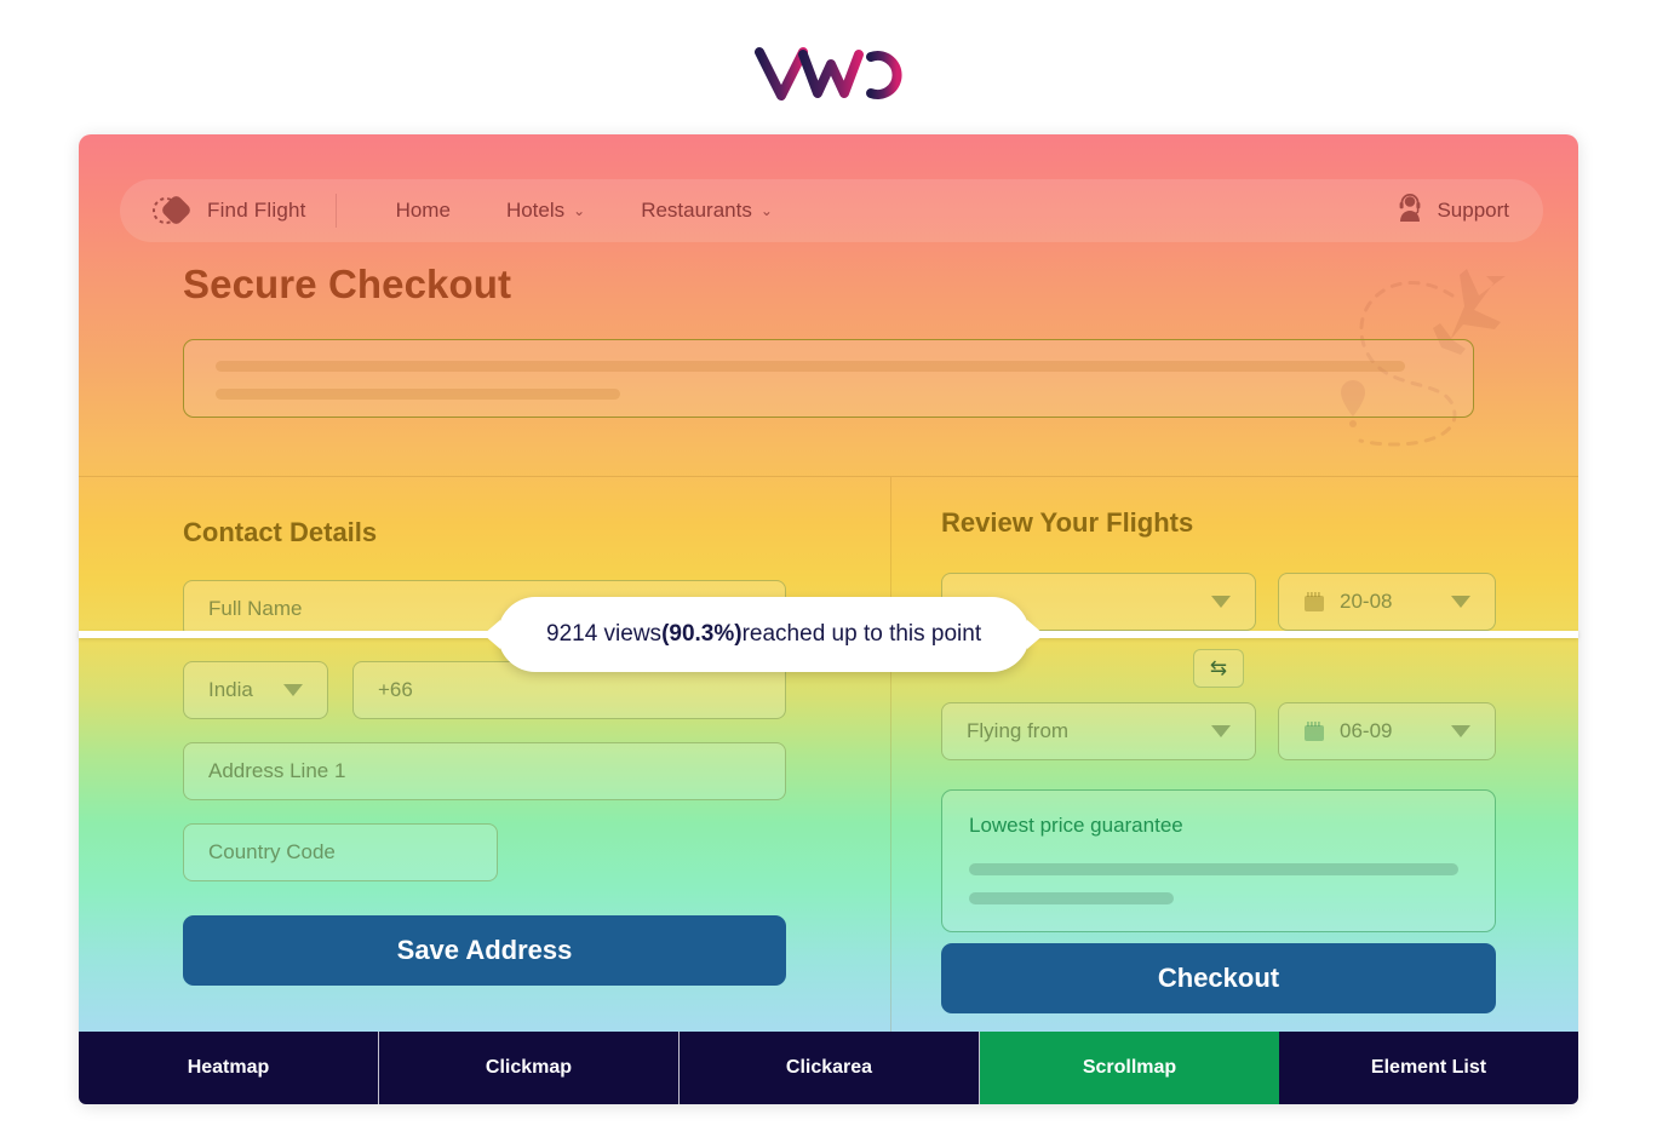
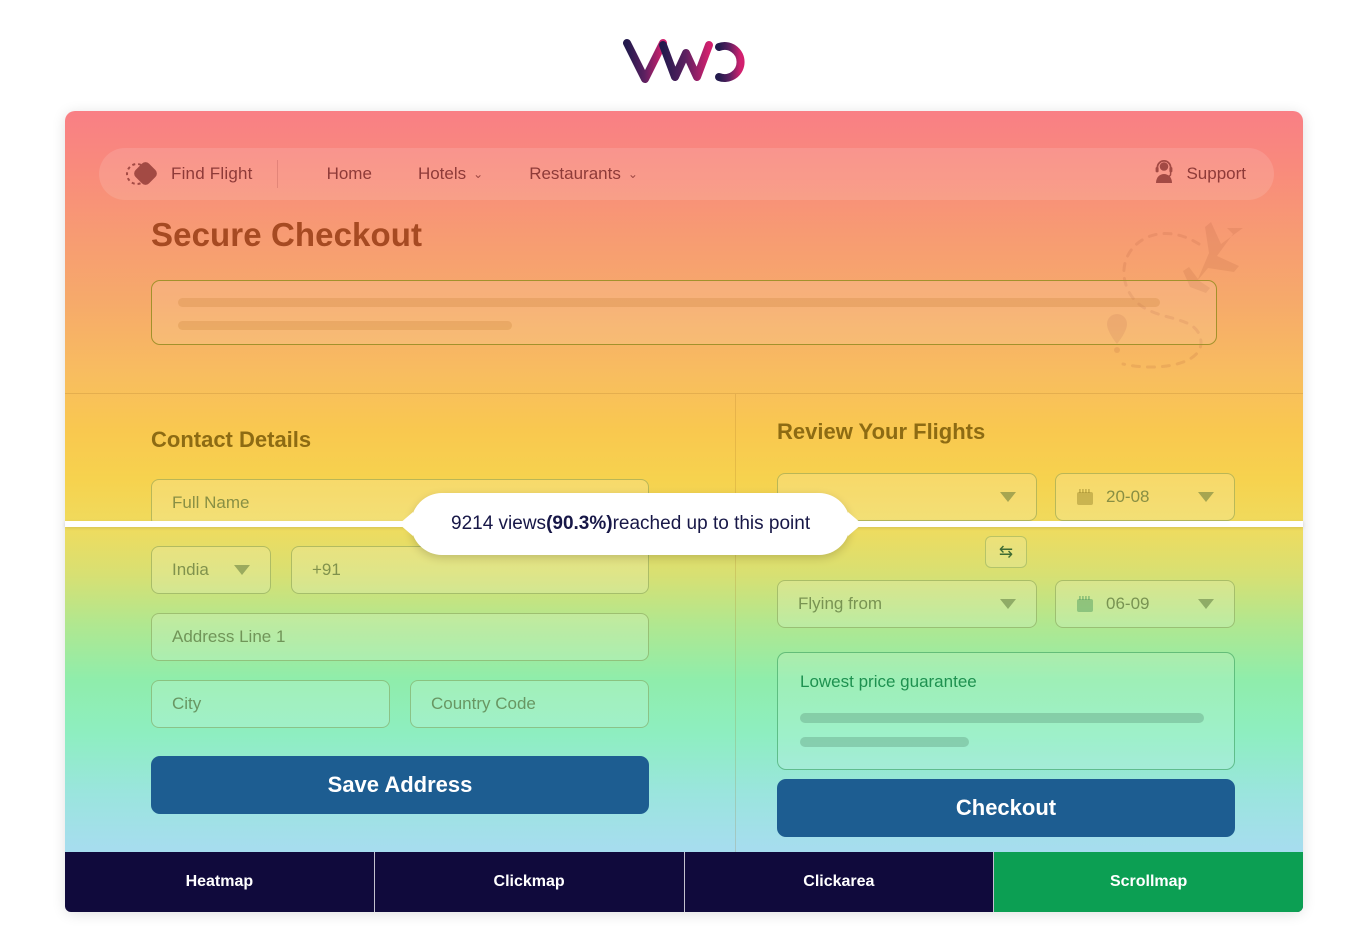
  Find Flight
  Home
  Hotels
  ⌄
  Restaurants
  ⌄
  Support
  Secure Checkout
  Contact Details
  Full Name
  India
- +66
+ +91
  Address Line 1
+ City
  Country Code
  Save Address
  Review Your Flights
  20-08
  ⇆
  Flying from
  06-09
  Lowest price guarantee
  Checkout
  9214 views
  (90.3%)
  reached up to this point
  Heatmap
  Clickmap
  Clickarea
  Scrollmap
- Element List
